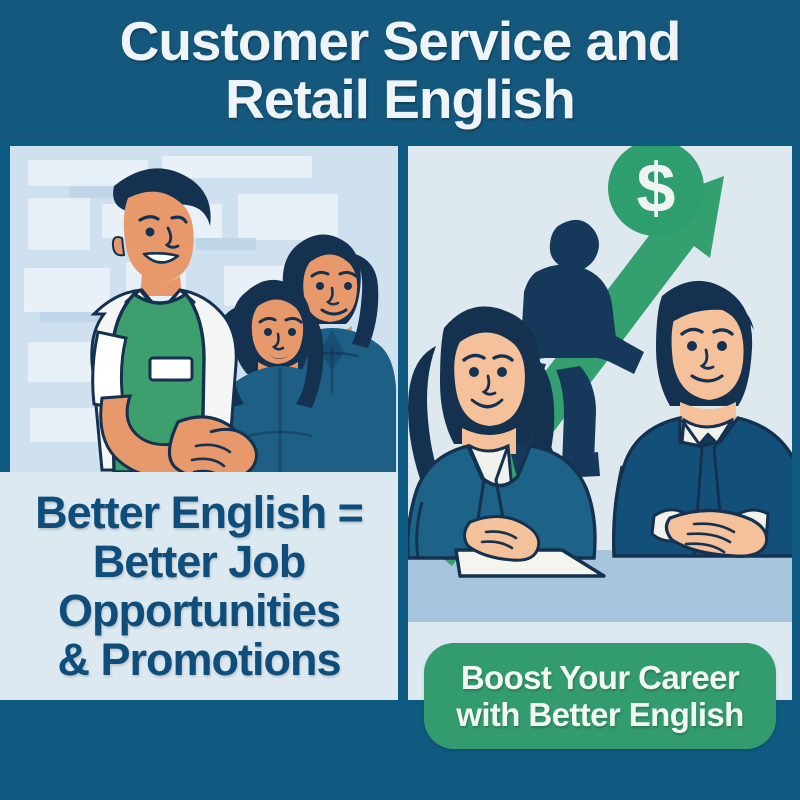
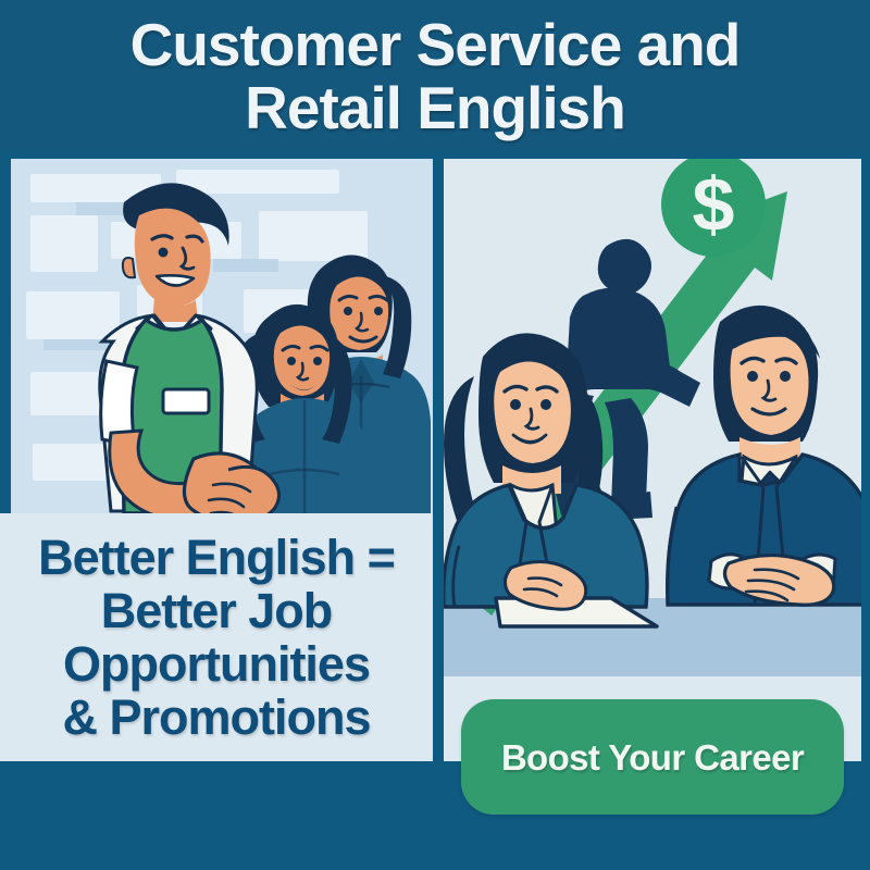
  Customer Service and
  Retail English
  $
  Better English =
  Better Job
  Opportunities
  & Promotions
  Boost Your Career
- with Better English
